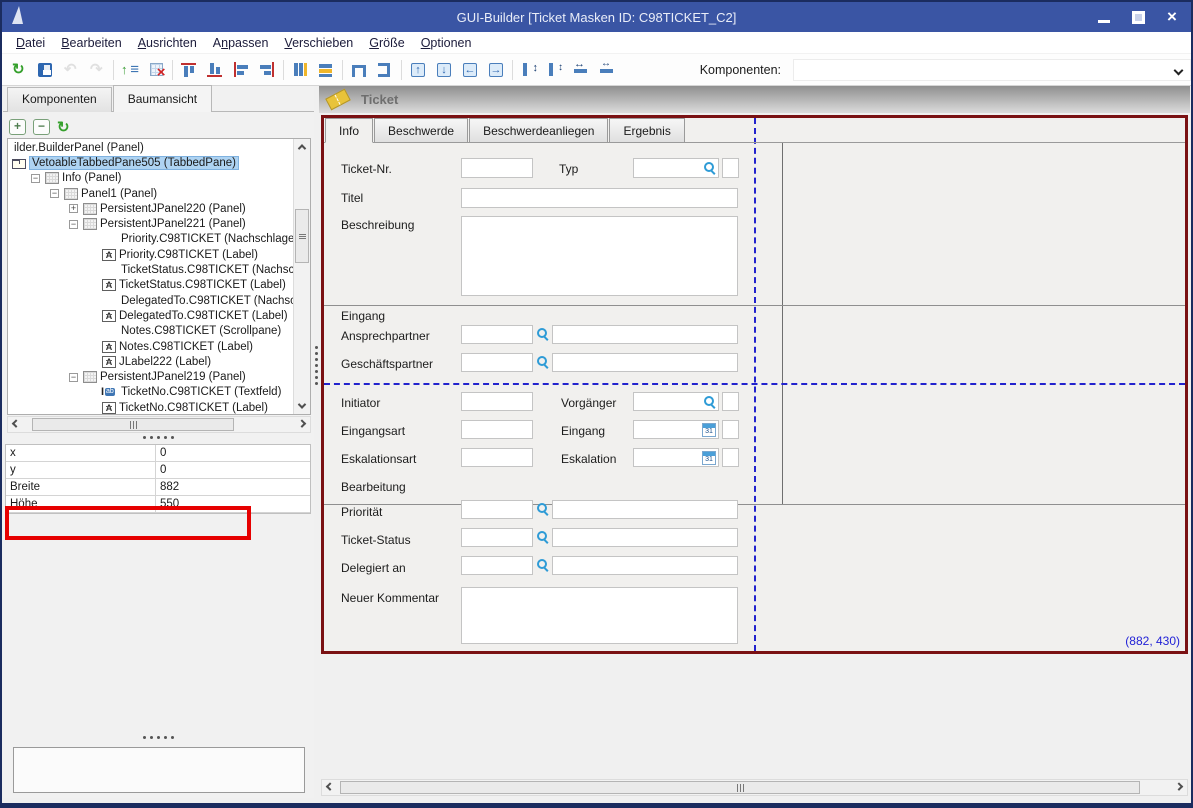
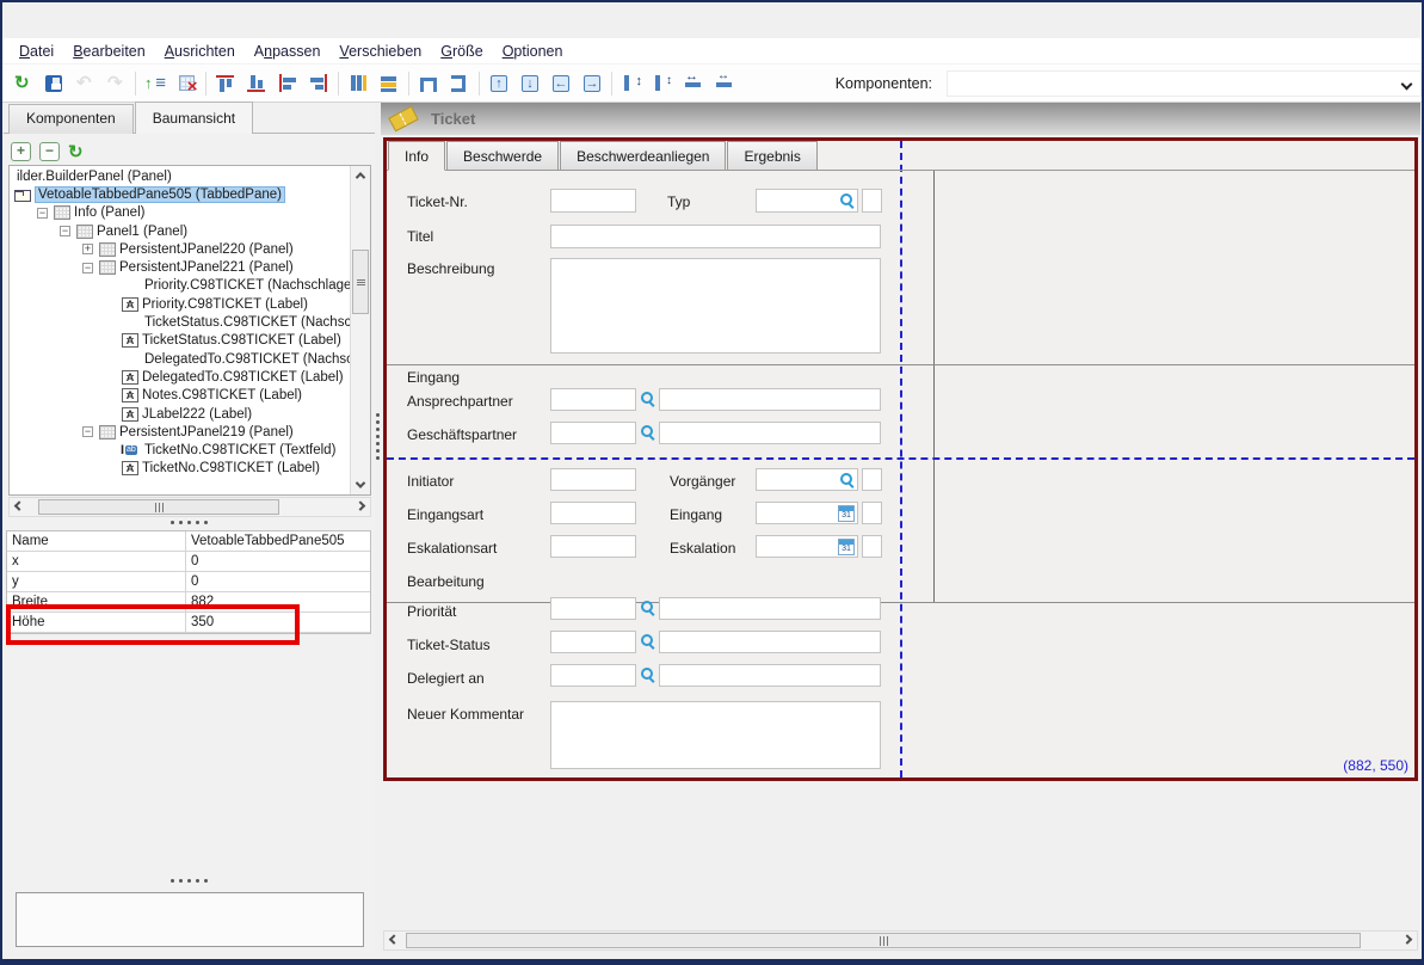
- GUI-Builder [Ticket Masken ID: C98TICKET_C2]
- ×
  Datei
  Bearbeiten
  Ausrichten
  Anpassen
  Verschieben
  Größe
  Optionen
  ↑
  ↓
  ←
  →
  Komponenten:
  Komponenten
  Baumansicht
  +
  −
  ↻
  ilder.BuilderPanel (Panel)
  VetoableTabbedPane505 (TabbedPane)
  −
  Info (Panel)
  −
  Panel1 (Panel)
  +
  PersistentJPanel220 (Panel)
  −
  PersistentJPanel221 (Panel)
  Priority.C98TICKET (Nachschlage
  Priority.C98TICKET (Label)
  TicketStatus.C98TICKET (Nachsc
  TicketStatus.C98TICKET (Label)
  DelegatedTo.C98TICKET (Nachs
  DelegatedTo.C98TICKET (Label)
- Notes.C98TICKET (Scrollpane)
  Notes.C98TICKET (Label)
  JLabel222 (Label)
  −
  PersistentJPanel219 (Panel)
  TicketNo.C98TICKET (Textfeld)
  TicketNo.C98TICKET (Label)
+ Name
+ VetoableTabbedPane505
  x
  0
  y
  0
  Breite
  882
  Höhe
- 550
+ 350
  Ticket
  Info
  Beschwerde
  Beschwerdeanliegen
  Ergebnis
  Ticket-Nr.
  Typ
  Titel
  Beschreibung
  Eingang
  Ansprechpartner
  Geschäftspartner
  Initiator
  Vorgänger
  Eingangsart
  Eingang
  Eskalationsart
  Eskalation
  Bearbeitung
  Priorität
  Ticket-Status
  Delegiert an
  Neuer Kommentar
- (882, 430)
+ (882, 550)
